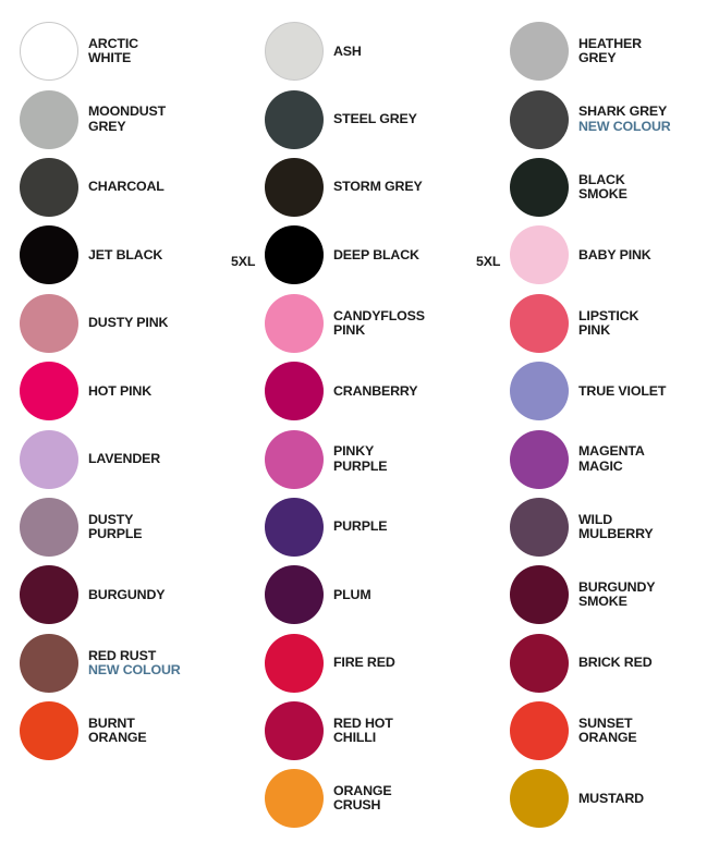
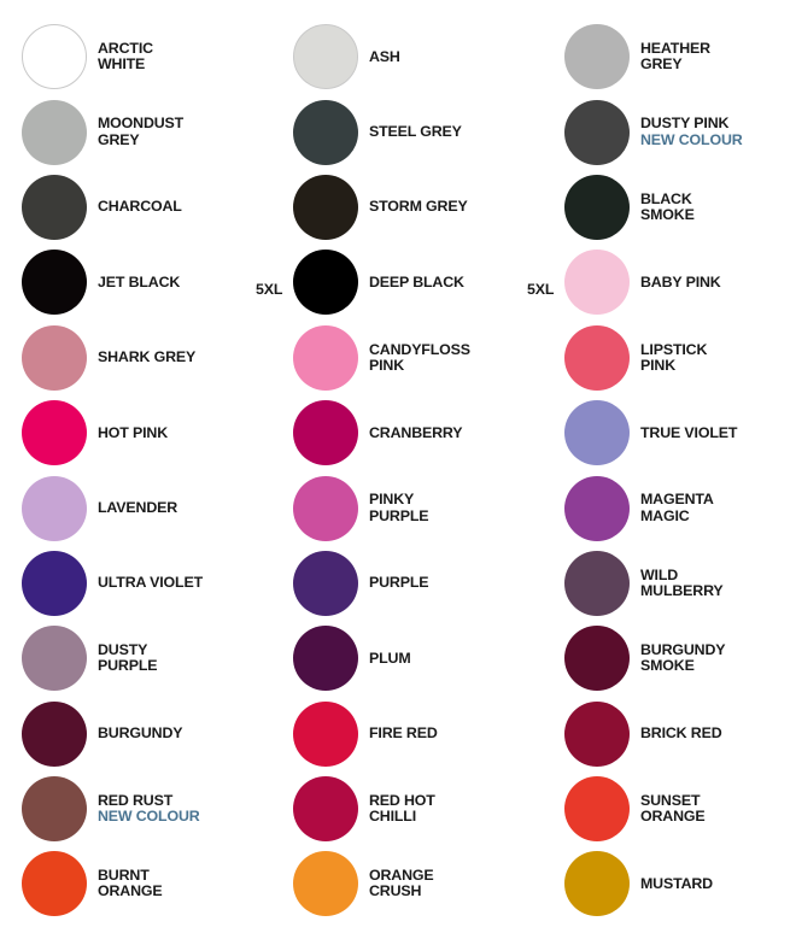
  ARCTIC
  WHITE
  MOONDUST
  GREY
  CHARCOAL
  JET BLACK
- DUSTY PINK
+ SHARK GREY
  HOT PINK
  LAVENDER
+ ULTRA VIOLET
  DUSTY
  PURPLE
  BURGUNDY
  RED RUST
  NEW COLOUR
  BURNT
  ORANGE
  ASH
  STEEL GREY
  STORM GREY
  DEEP BLACK
  CANDYFLOSS
  PINK
  CRANBERRY
  PINKY
  PURPLE
  PURPLE
  PLUM
  FIRE RED
  RED HOT
  CHILLI
  ORANGE
  CRUSH
  HEATHER
  GREY
- SHARK GREY
+ DUSTY PINK
  NEW COLOUR
  BLACK
  SMOKE
  BABY PINK
  LIPSTICK
  PINK
  TRUE VIOLET
  MAGENTA
  MAGIC
  WILD
  MULBERRY
  BURGUNDY
  SMOKE
  BRICK RED
  SUNSET
  ORANGE
  MUSTARD
  5XL
  5XL
